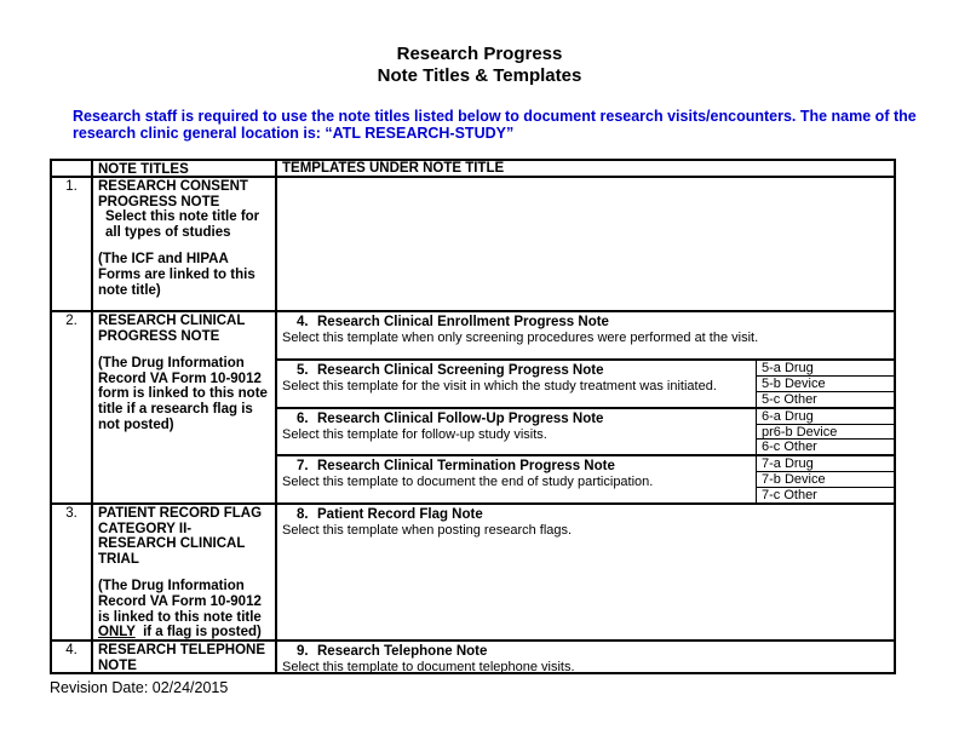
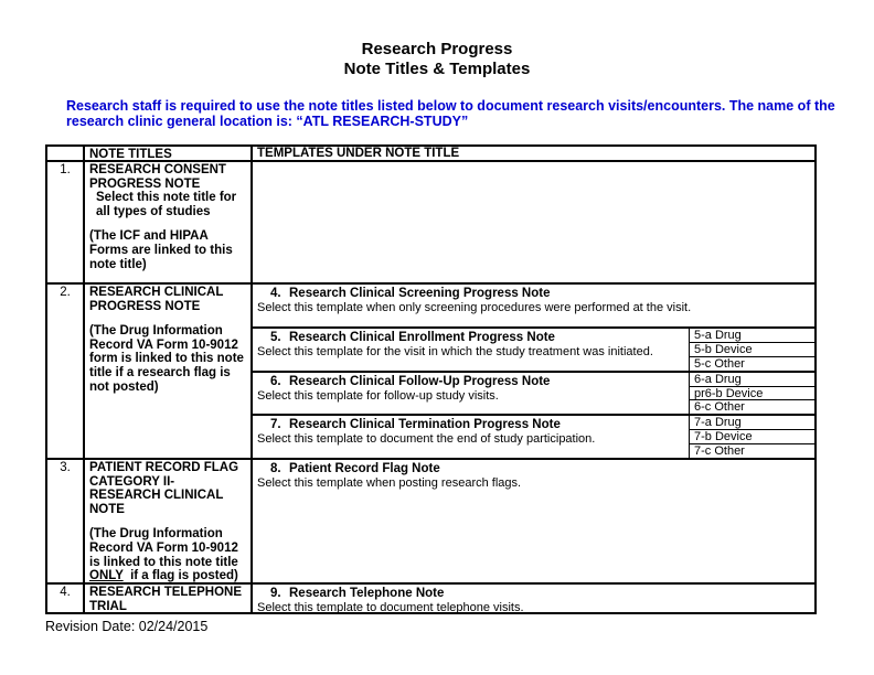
  Research Progress
  Note Titles & Templates
  Research staff is required to use the note titles listed below to document research visits/encounters. The name of the
  research clinic general location is: “ATL RESEARCH-STUDY”
  NOTE TITLES
  TEMPLATES UNDER NOTE TITLE
  1.
  RESEARCH CONSENT
  PROGRESS NOTE
  Select this note title for
  all types of studies
  (The ICF and HIPAA
  Forms are linked to this
  note title)
  2.
  RESEARCH CLINICAL
  PROGRESS NOTE
  (The Drug Information
  Record VA Form 10-9012
  form is linked to this note
  title if a research flag is
  not posted)
- 4. Research Clinical Enrollment Progress Note
+ 4. Research Clinical Screening Progress Note
  Select this template when only screening procedures were performed at the visit.
- 5. Research Clinical Screening Progress Note
+ 5. Research Clinical Enrollment Progress Note
  Select this template for the visit in which the study treatment was initiated.
  5-a Drug
  5-b Device
  5-c Other
  6. Research Clinical Follow-Up Progress Note
  Select this template for follow-up study visits.
  6-a Drug
  pr6-b Device
  6-c Other
  7. Research Clinical Termination Progress Note
  Select this template to document the end of study participation.
  7-a Drug
  7-b Device
  7-c Other
  3.
  PATIENT RECORD FLAG
  CATEGORY II-
  RESEARCH CLINICAL
- TRIAL
+ NOTE
  (The Drug Information
  Record VA Form 10-9012
  is linked to this note title
  ONLY if a flag is posted)
  8. Patient Record Flag Note
  Select this template when posting research flags.
  4.
  RESEARCH TELEPHONE
- NOTE
+ TRIAL
  9. Research Telephone Note
  Select this template to document telephone visits.
  Revision Date: 02/24/2015
